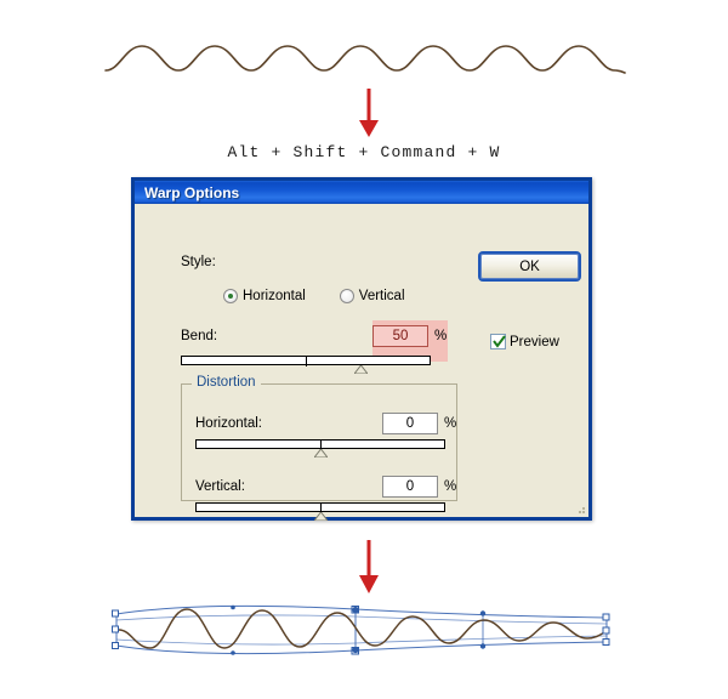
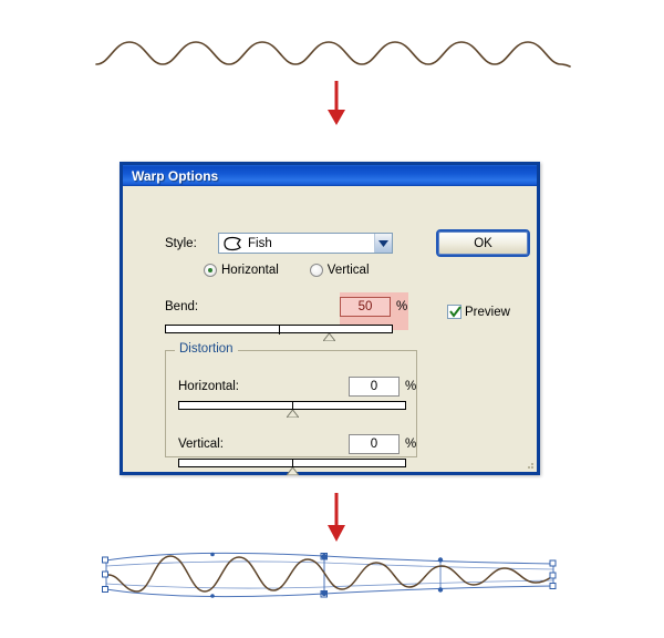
- Alt + Shift + Command + W
  Warp Options
  Style:
+ Fish
  Horizontal
  Vertical
  Bend:
  50
  %
  Distortion
  Horizontal:
  0
  %
  Vertical:
  0
  %
  OK
  Preview
